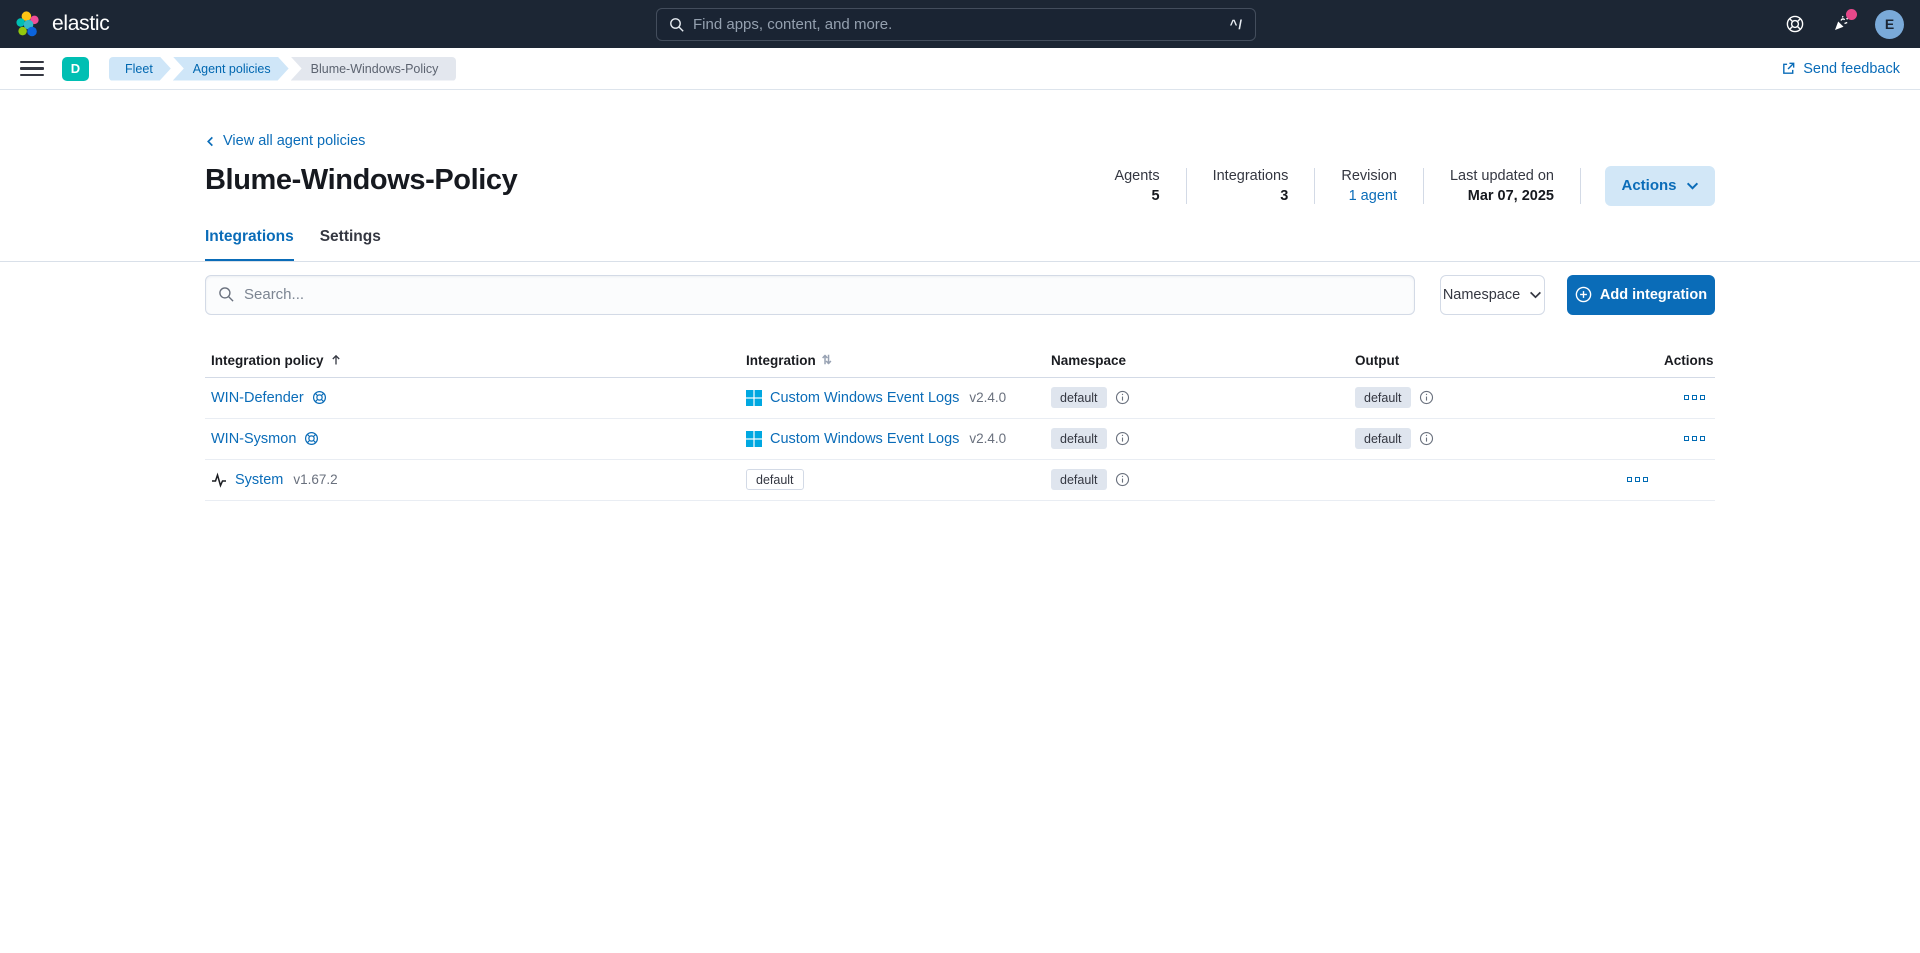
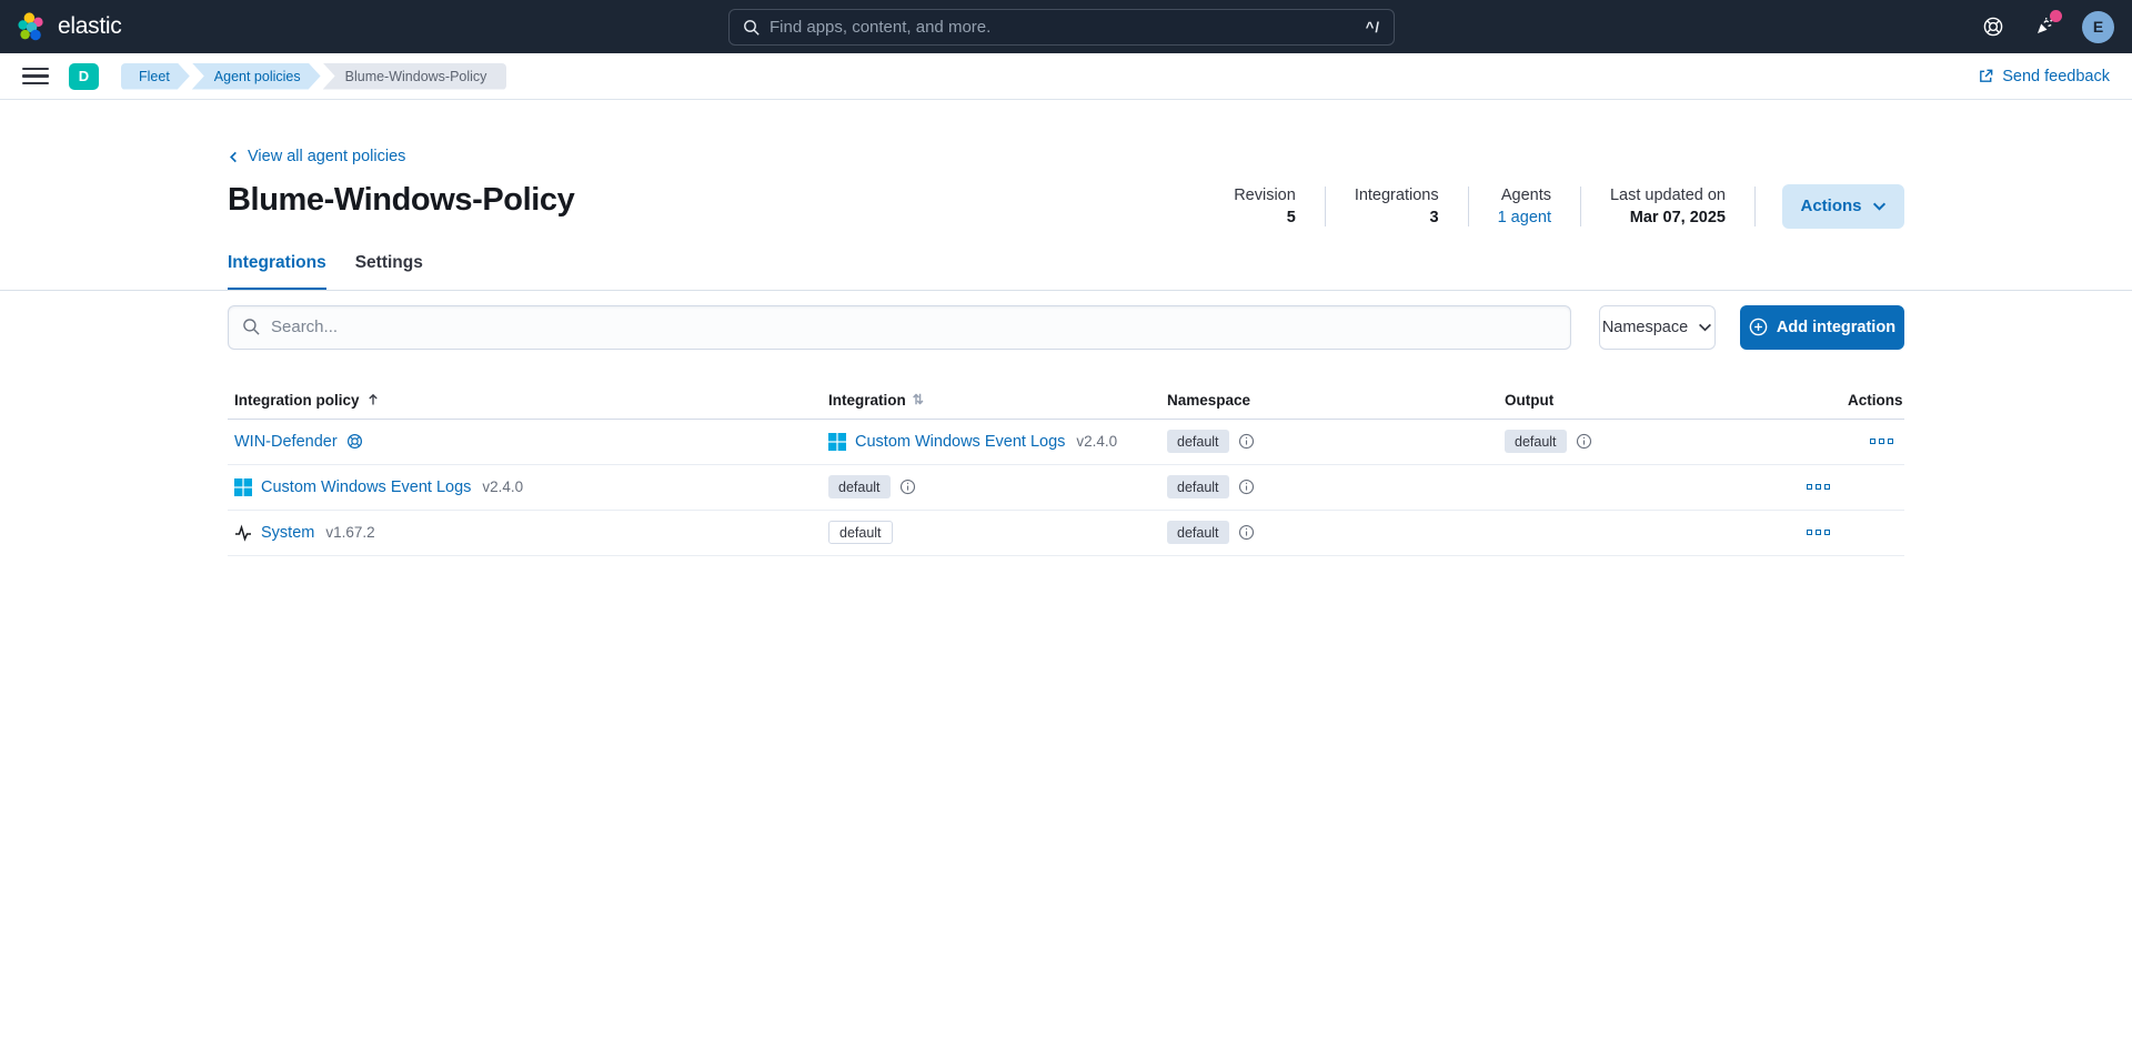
  elastic
  Find apps, content, and more.
  ^/
  E
  D
  Fleet
  Agent policies
  Blume-Windows-Policy
  Send feedback
  View all agent policies
  Blume-Windows-Policy
- Agents
+ Revision
  5
  Integrations
  3
- Revision
+ Agents
  1 agent
  Last updated on
  Mar 07, 2025
  Actions
  Integrations
  Settings
  Search...
  Namespace
  Add integration
  Integration policy
  Integration
  ⇅
  Namespace
  Output
  Actions
  WIN-Defender
  Custom Windows Event Logs
  v2.4.0
  default
  default
- WIN-Sysmon
  Custom Windows Event Logs
  v2.4.0
  default
  default
  System
  v1.67.2
  default
  default
